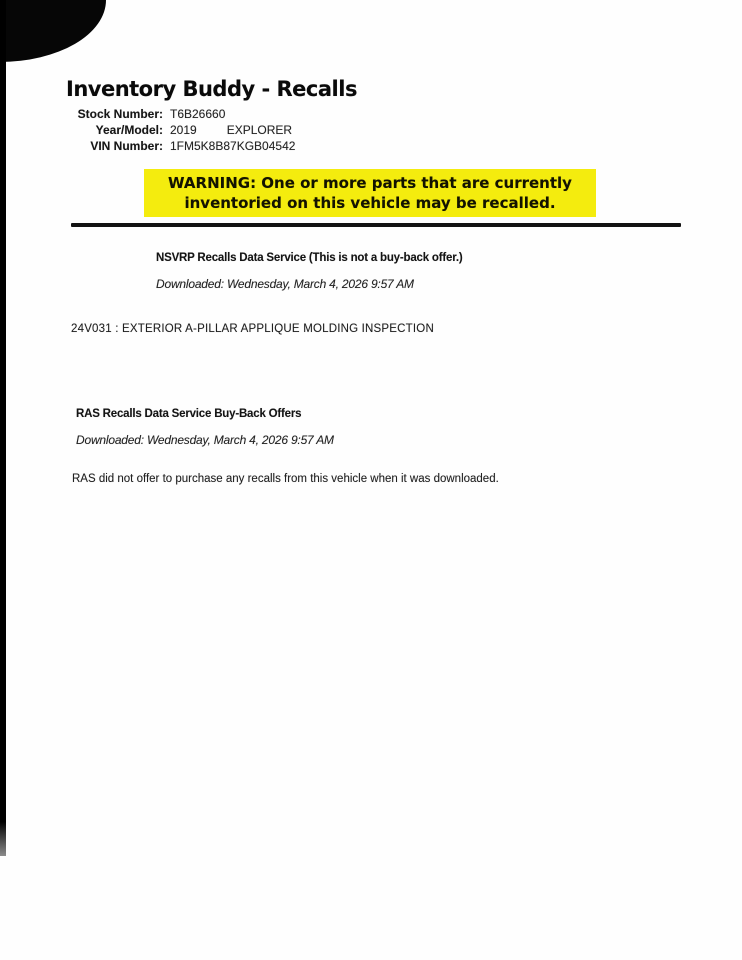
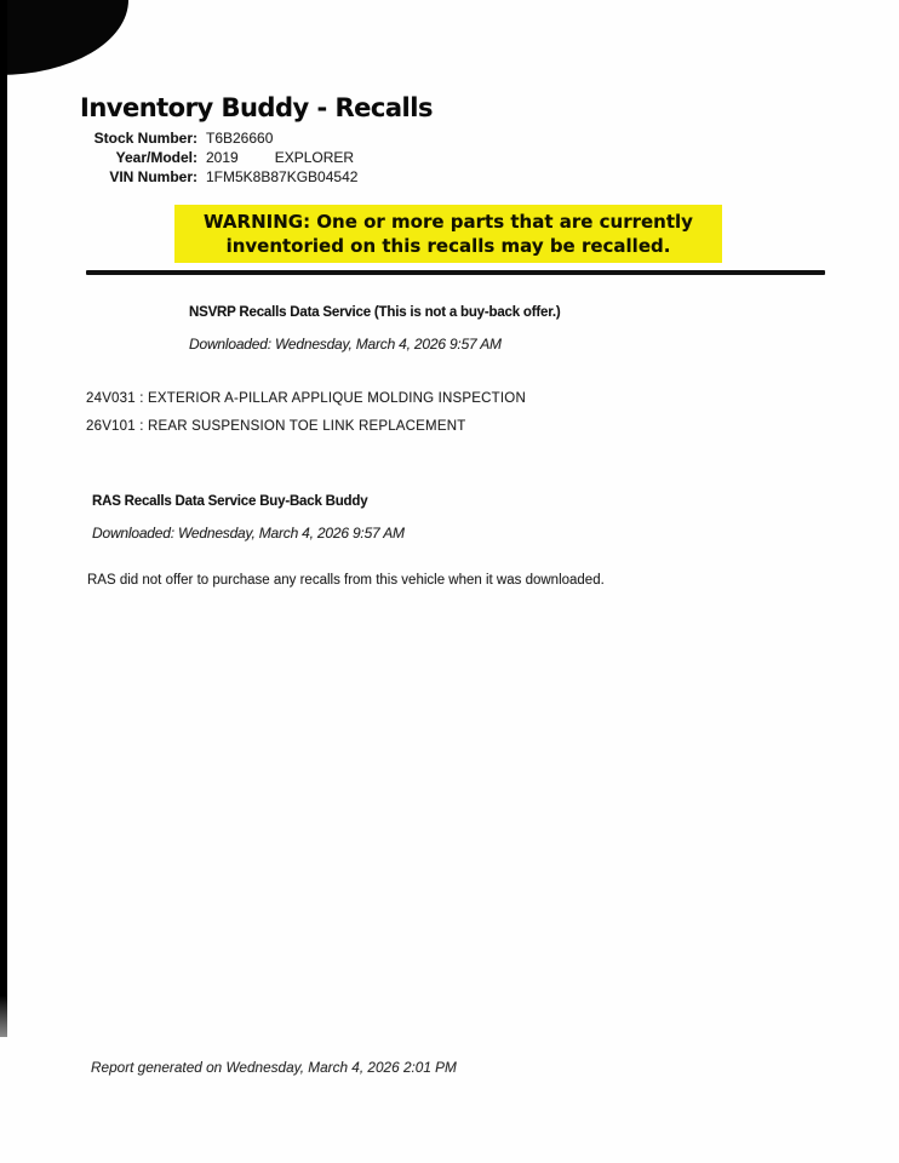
  Inventory Buddy - Recalls
  Stock Number:
  T6B26660
  Year/Model:
  2019
  EXPLORER
  VIN Number:
  1FM5K8B87KGB04542
  WARNING: One or more parts that are currently
- inventoried on this vehicle may be recalled.
+ inventoried on this recalls may be recalled.
  NSVRP Recalls Data Service (This is not a buy-back offer.)
  Downloaded: Wednesday, March 4, 2026 9:57 AM
  24V031 : EXTERIOR A-PILLAR APPLIQUE MOLDING INSPECTION
+ 26V101 : REAR SUSPENSION TOE LINK REPLACEMENT
- RAS Recalls Data Service Buy-Back Offers
+ RAS Recalls Data Service Buy-Back Buddy
  Downloaded: Wednesday, March 4, 2026 9:57 AM
  RAS did not offer to purchase any recalls from this vehicle when it was downloaded.
+ Report generated on Wednesday, March 4, 2026 2:01 PM
